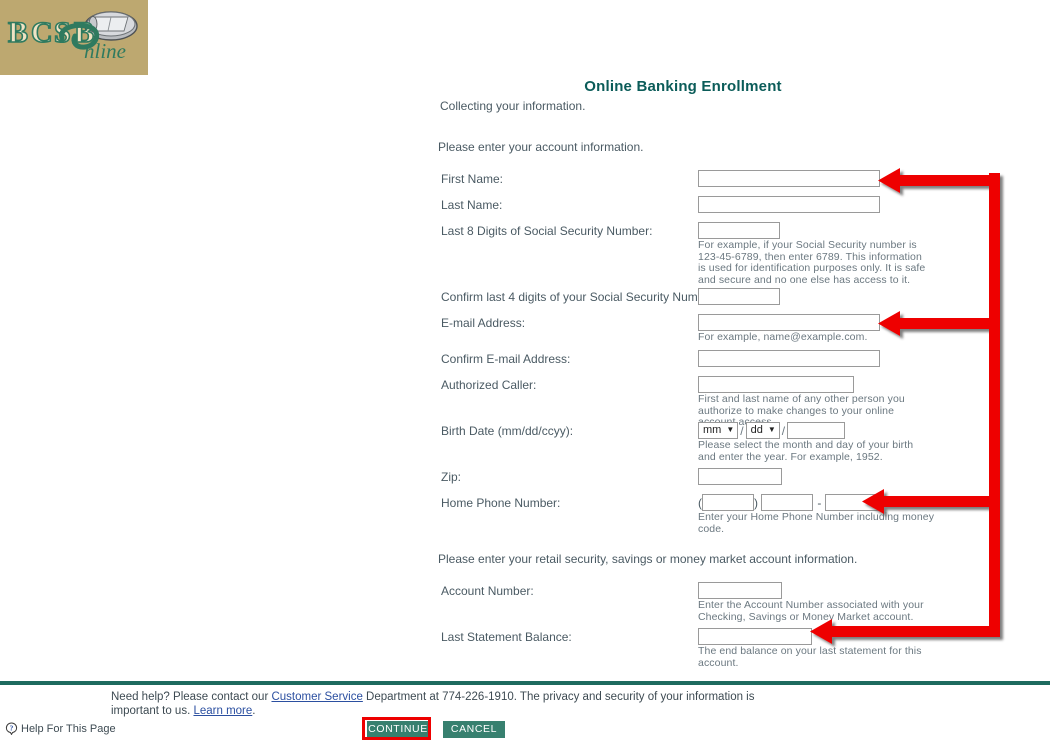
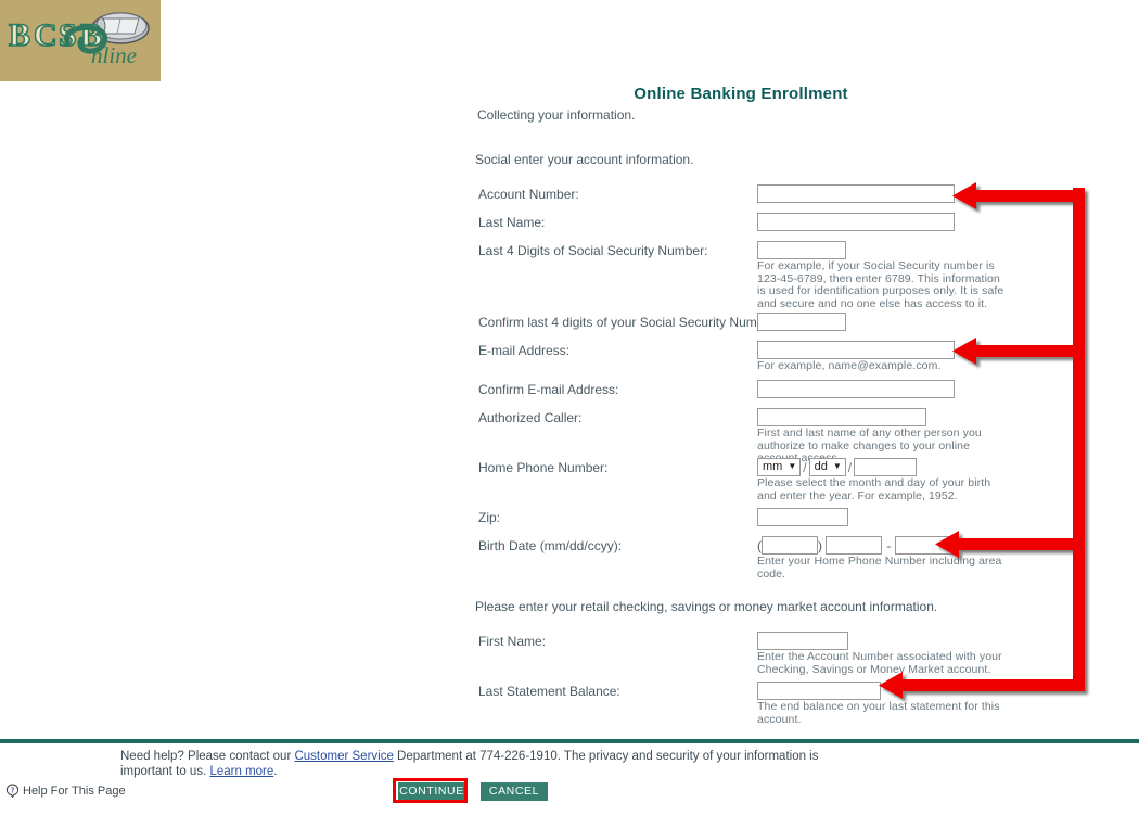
  B
  C
  B
  nline
  Online Banking Enrollment
  Collecting your information.
- Please enter your account information.
+ Social enter your account information.
- Please enter your retail security, savings or money market account information.
+ Please enter your retail checking, savings or money market account information.
- First Name:
+ Account Number:
  Last Name:
- Last 8 Digits of Social Security Number:
+ Last 4 Digits of Social Security Number:
  For example, if your Social Security number is 123-45-6789, then enter 6789. This information is used for identification purposes only. It is safe and secure and no one else has access to it.
  Confirm last 4 digits of your Social Security Num
  E-mail Address:
  For example, name@example.com.
  Confirm E-mail Address:
  Authorized Caller:
  First and last name of any other person you authorize to make changes to your online a
- Birth Date (mm/dd/ccyy):
+ Home Phone Number:
  mm ▼ / dd ▼ /
  Please select the month and day of your birth and enter the year. For example, 1952.
  Zip:
- Home Phone Number:
+ Birth Date (mm/dd/ccyy):
  ( ) -
- Enter your Home Phone Number including money code.
+ Enter your Home Phone Number including area code.
- Account Number:
+ First Name:
  Enter the Account Number associated with your Checking, Savings or Money Market account.
  Last Statement Balance:
  The end balance on your last statement for this account.
  Need help? Please contact our Customer Service Department at 774-226-1910. The privacy and security of your information is important to us. Learn more.
  ?
  Help For This Page
  CONTINUE
  CANCEL
